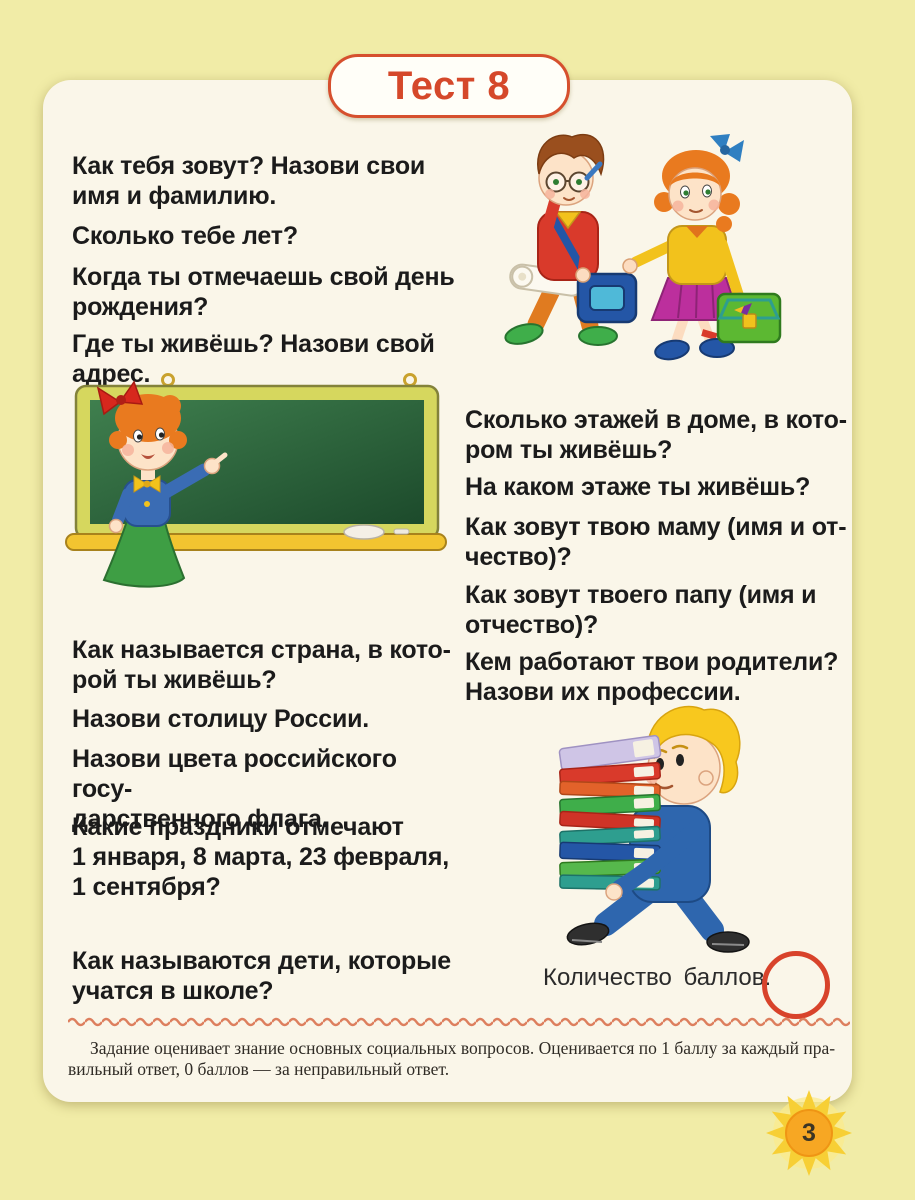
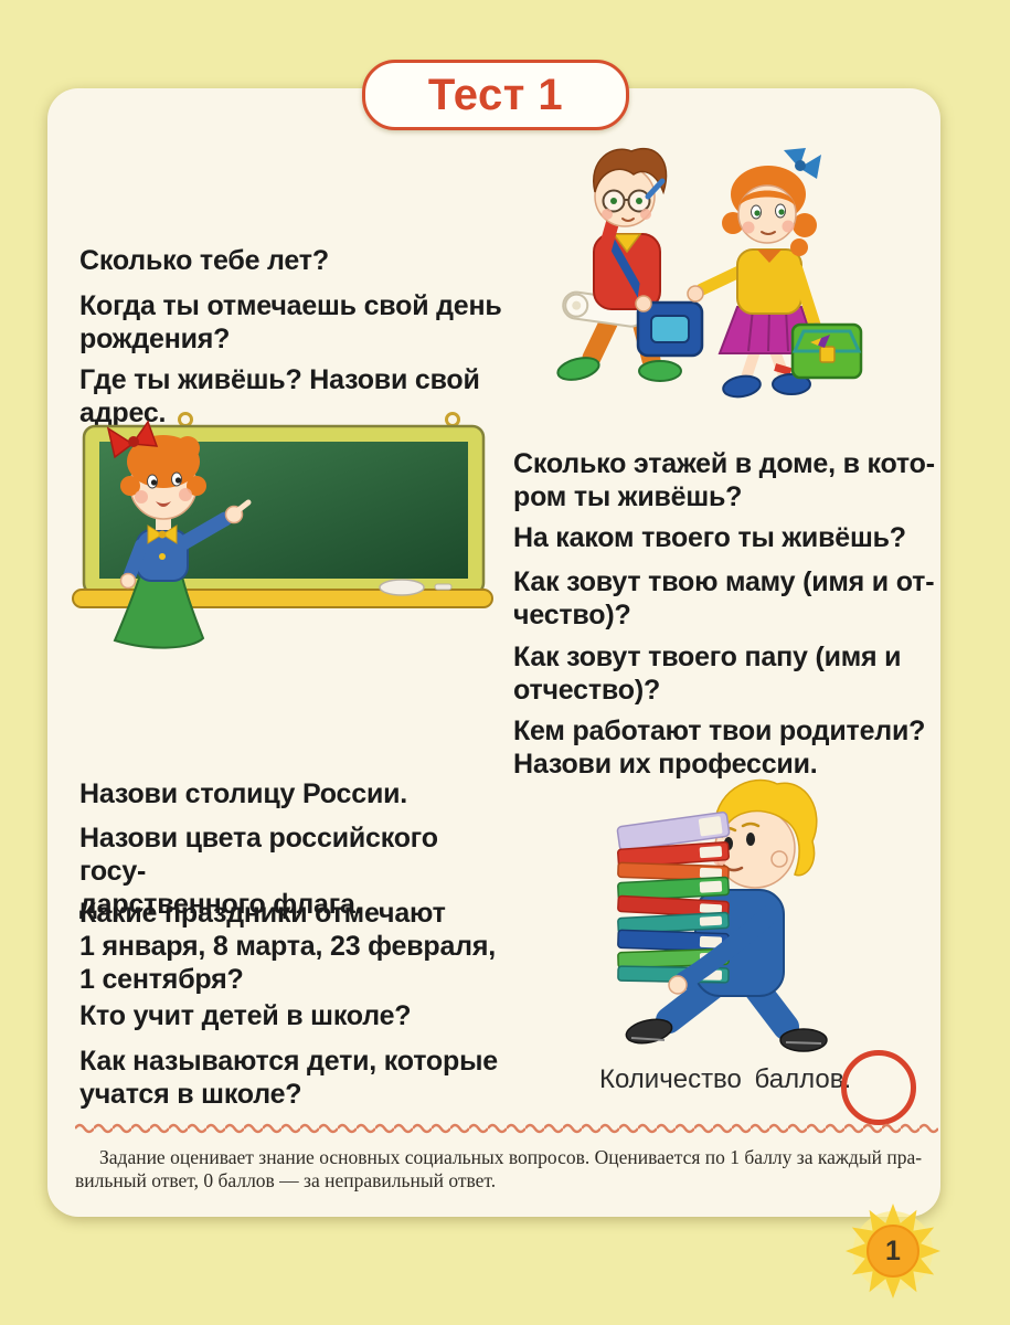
- Тест 8
+ Тест 1
- Как тебя зовут? Назови свои
- имя и фамилию.
  Сколько тебе лет?
  Когда ты отмечаешь свой день
  рождения?
  Где ты живёшь? Назови свой
  адрес.
- Как называется страна, в кото-
- рой ты живёшь?
  Назови столицу России.
  Назови цвета российского госу-
  дарственного флага.
  Какие праздники отмечают
  1 января, 8 марта, 23 февраля,
  1 сентября?
+ Кто учит детей в школе?
  Как называются дети, которые
  учатся в школе?
  Сколько этажей в доме, в кото-
  ром ты живёшь?
- На каком этаже ты живёшь?
+ На каком твоего ты живёшь?
  Как зовут твою маму (имя и от-
  чество)?
  Как зовут твоего папу (имя и
  отчество)?
  Кем работают твои родители?
  Назови их профессии.
  Количество баллов:
  Задание оценивает знание основных социальных вопросов. Оценивается по 1 баллу за каждый пра-
  вильный ответ, 0 баллов — за неправильный ответ.
- 3
+ 1
